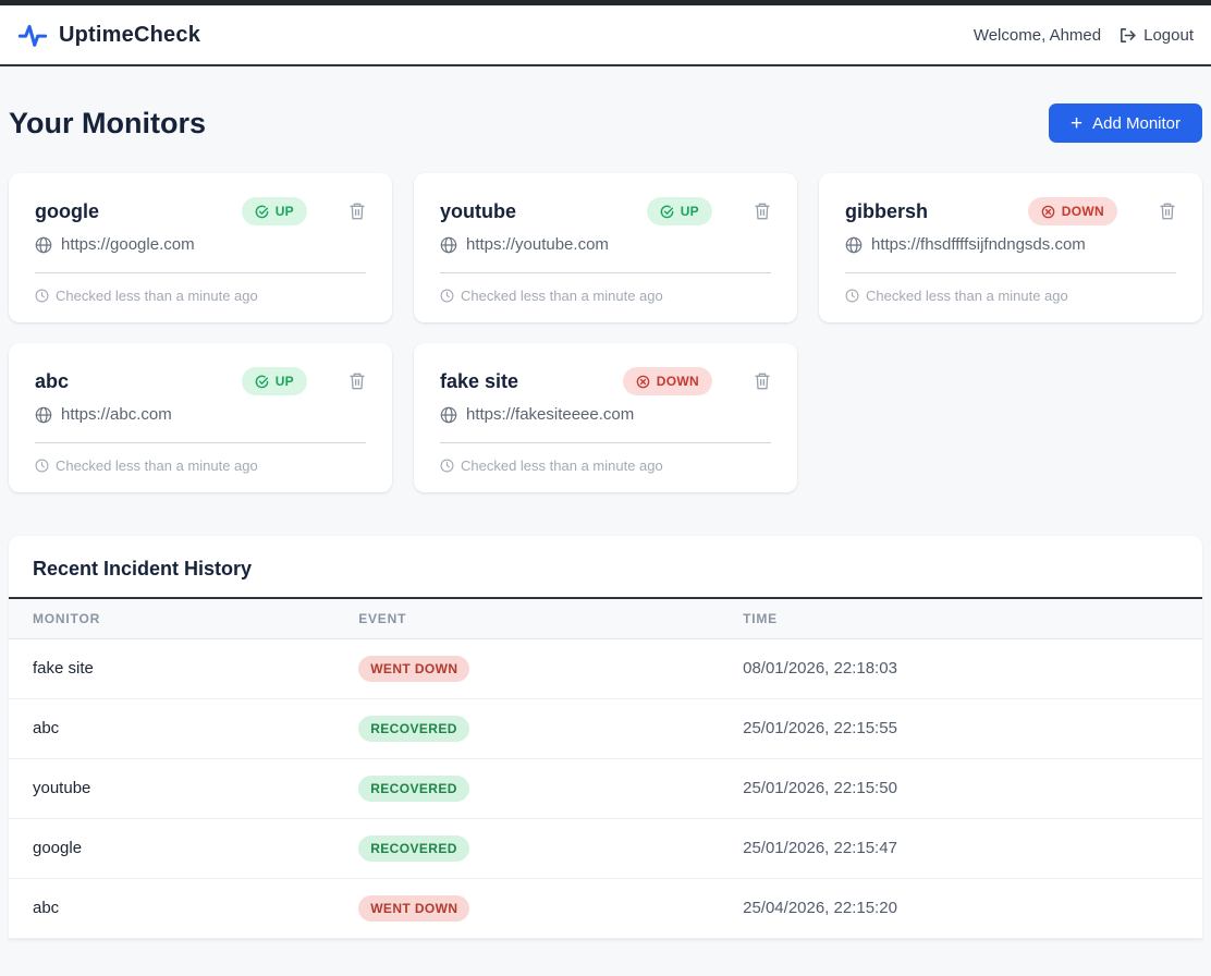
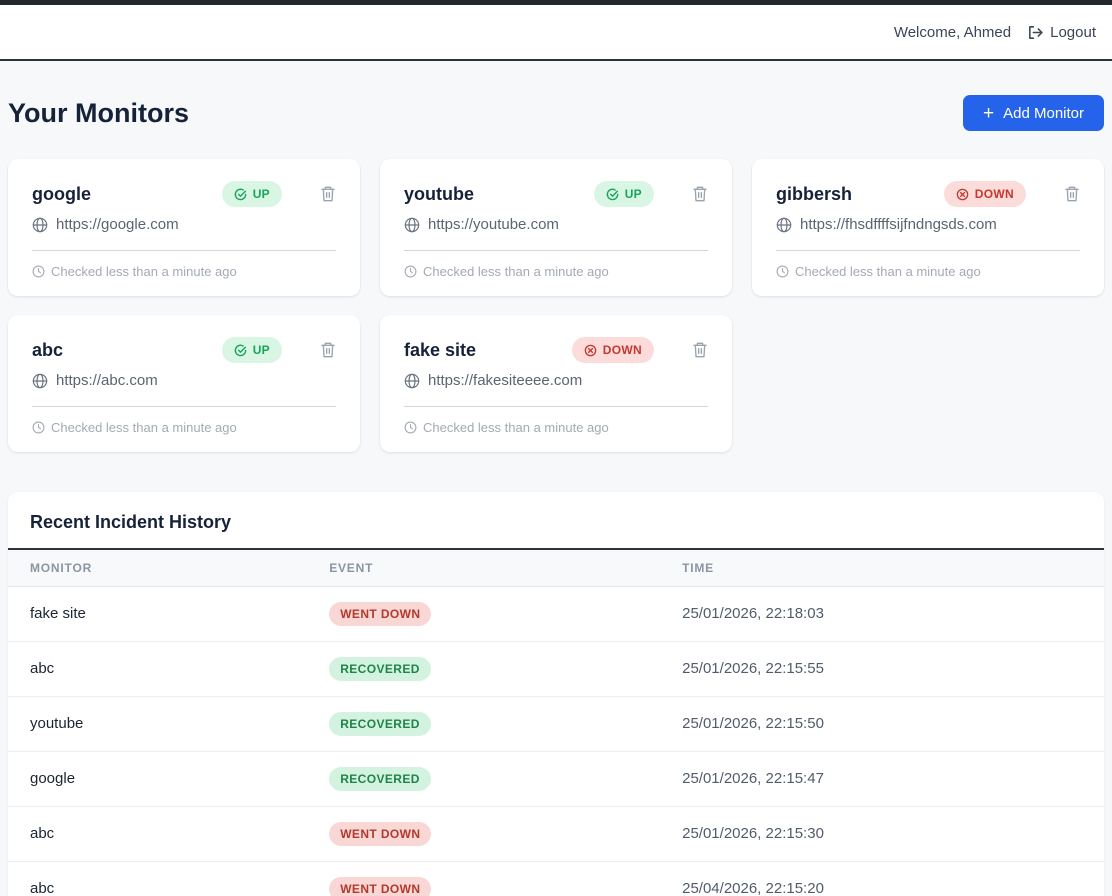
- UptimeCheck
  Welcome, Ahmed
  Logout
  Your Monitors
  +
  Add Monitor
  google
  UP
  https://google.com
  Checked less than a minute ago
  youtube
  UP
  https://youtube.com
  Checked less than a minute ago
  gibbersh
  DOWN
  https://fhsdffffsijfndngsds.com
  Checked less than a minute ago
  abc
  UP
  https://abc.com
  Checked less than a minute ago
  fake site
  DOWN
  https://fakesiteeee.com
  Checked less than a minute ago
  Recent Incident History
  MONITOR	EVENT	TIME
- fake site	WENT DOWN	08/01/2026, 22:18:03
+ fake site	WENT DOWN	25/01/2026, 22:18:03
  abc	RECOVERED	25/01/2026, 22:15:55
  youtube	RECOVERED	25/01/2026, 22:15:50
  google	RECOVERED	25/01/2026, 22:15:47
+ abc	WENT DOWN	25/01/2026, 22:15:30
  abc	WENT DOWN	25/04/2026, 22:15:20
